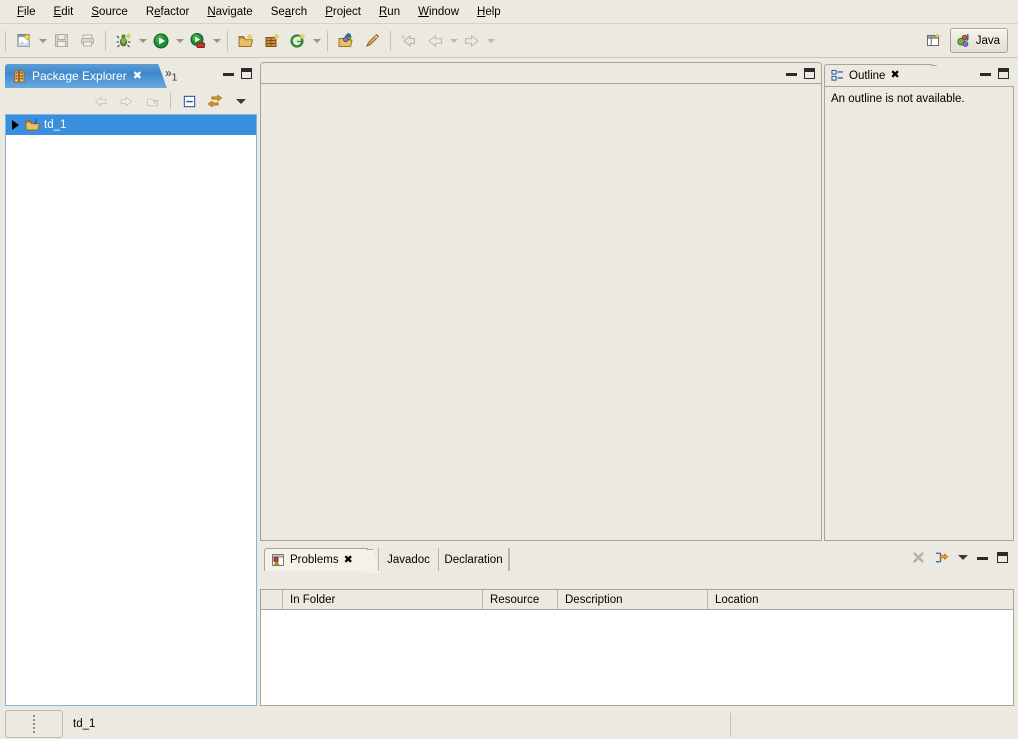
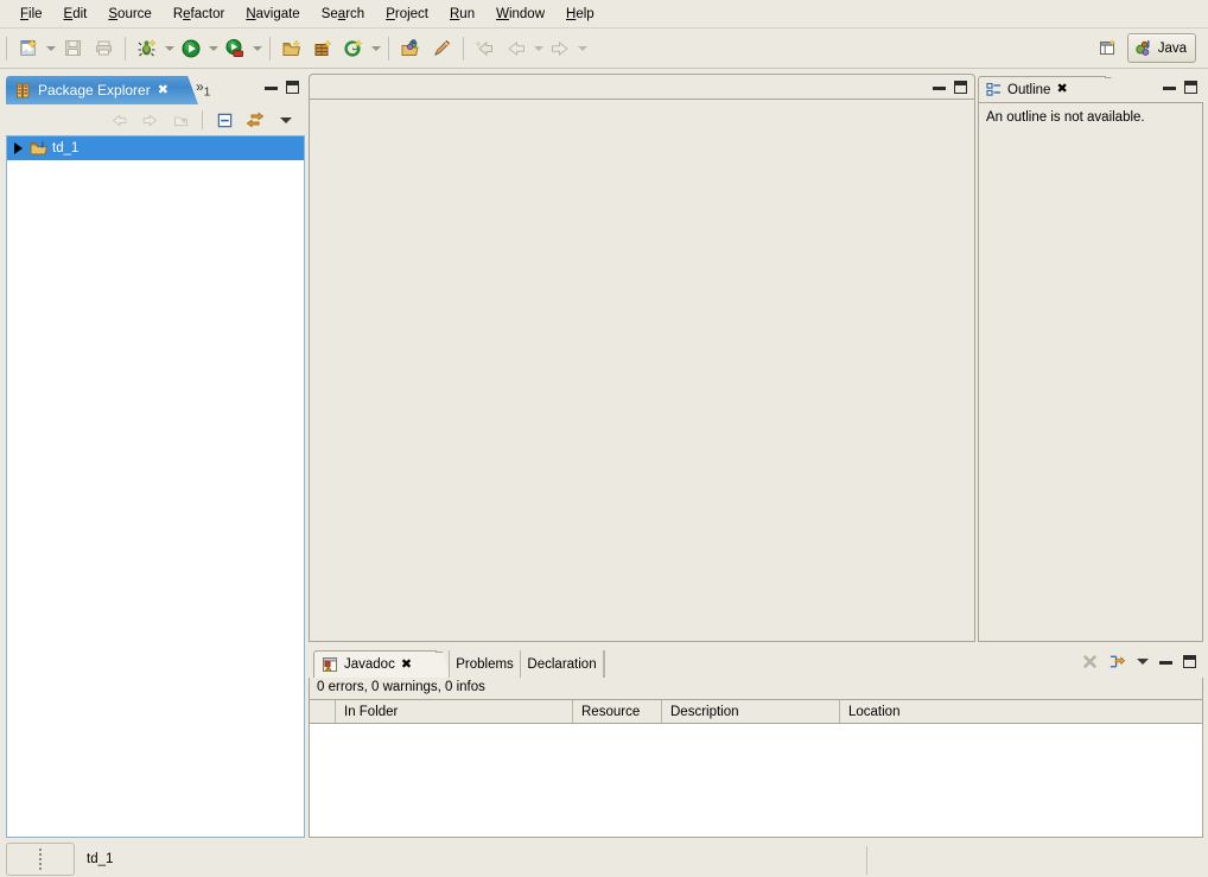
  File
  Edit
  Source
  Refactor
  Navigate
  Search
  Project
  Run
  Window
  Help
  Java
  Package Explorer
  ✖
  »1
  td_1
  Outline
  ✖
  An outline is not available.
- Problems
+ Javadoc
  ✖
- Javadoc
+ Problems
  Declaration
+ 0 errors, 0 warnings, 0 infos
  In Folder
  Resource
  Description
  Location
  td_1
